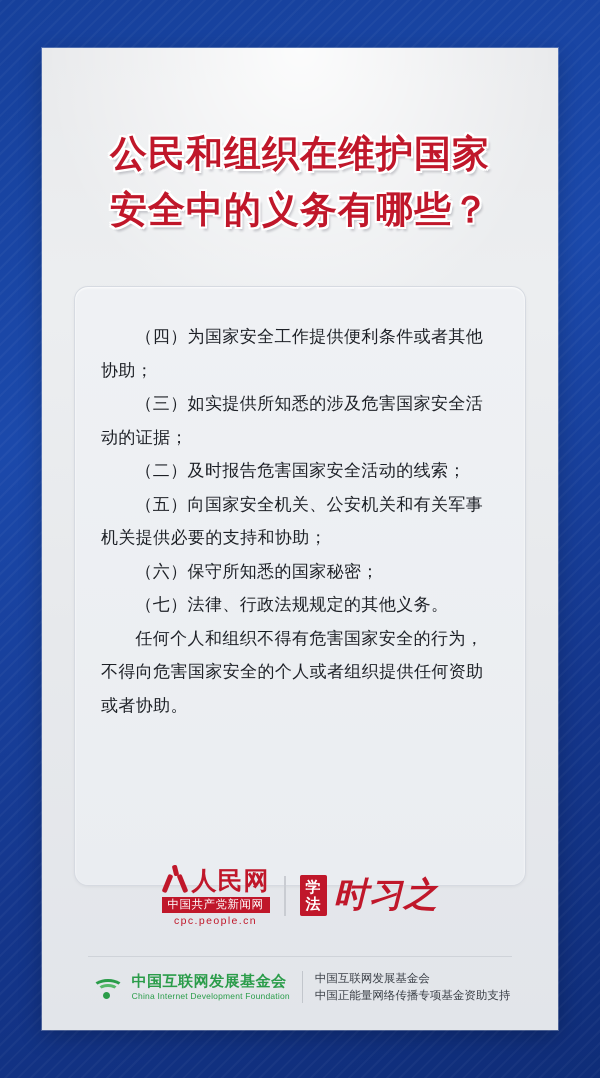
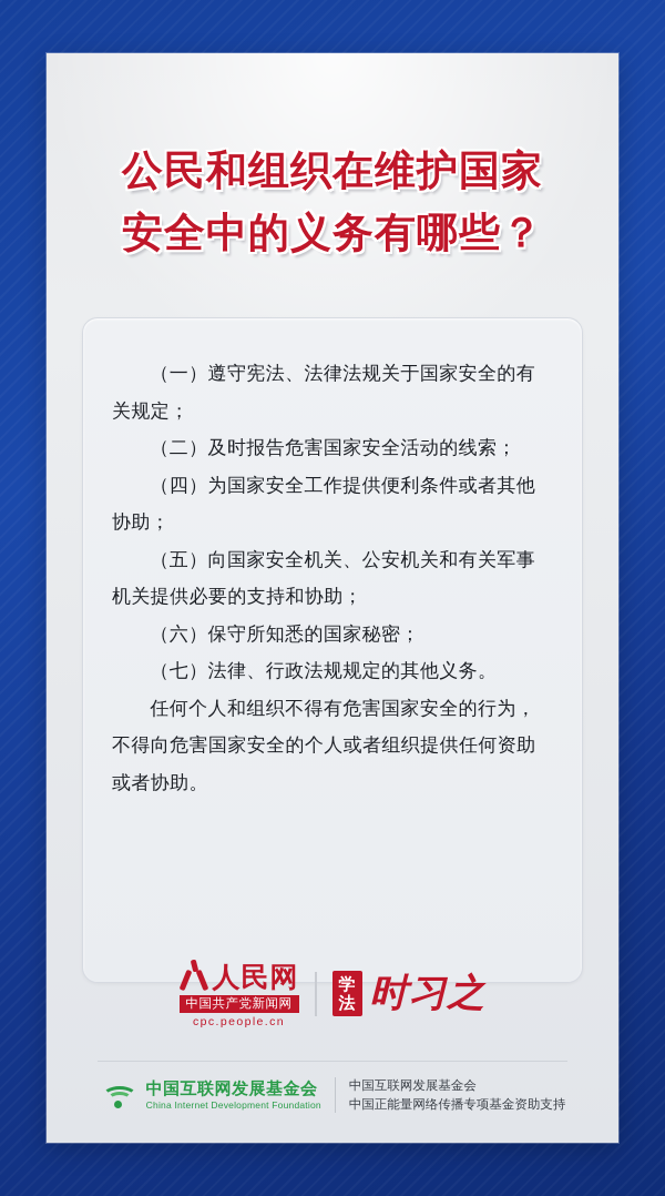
  公民和组织在维护国家
  安全中的义务有哪些？
+ （一）遵守宪法、法律法规关于国家安全的有关规定；
- （四）为国家安全工作提供便利条件或者其他协助；
+ （二）及时报告危害国家安全活动的线索；
- （三）如实提供所知悉的涉及危害国家安全活动的证据；
- （二）及时报告危害国家安全活动的线索；
+ （四）为国家安全工作提供便利条件或者其他协助；
  （五）向国家安全机关、公安机关和有关军事机关提供必要的支持和协助；
  （六）保守所知悉的国家秘密；
  （七）法律、行政法规规定的其他义务。
  任何个人和组织不得有危害国家安全的行为，不得向危害国家安全的个人或者组织提供任何资助或者协助。
  人民网
  中国共产党新闻网
  cpc.people.cn
  学
  法
  时习之
  中国互联网发展基金会
  China Internet Development Foundation
  中国互联网发展基金会
  中国正能量网络传播专项基金资助支持
